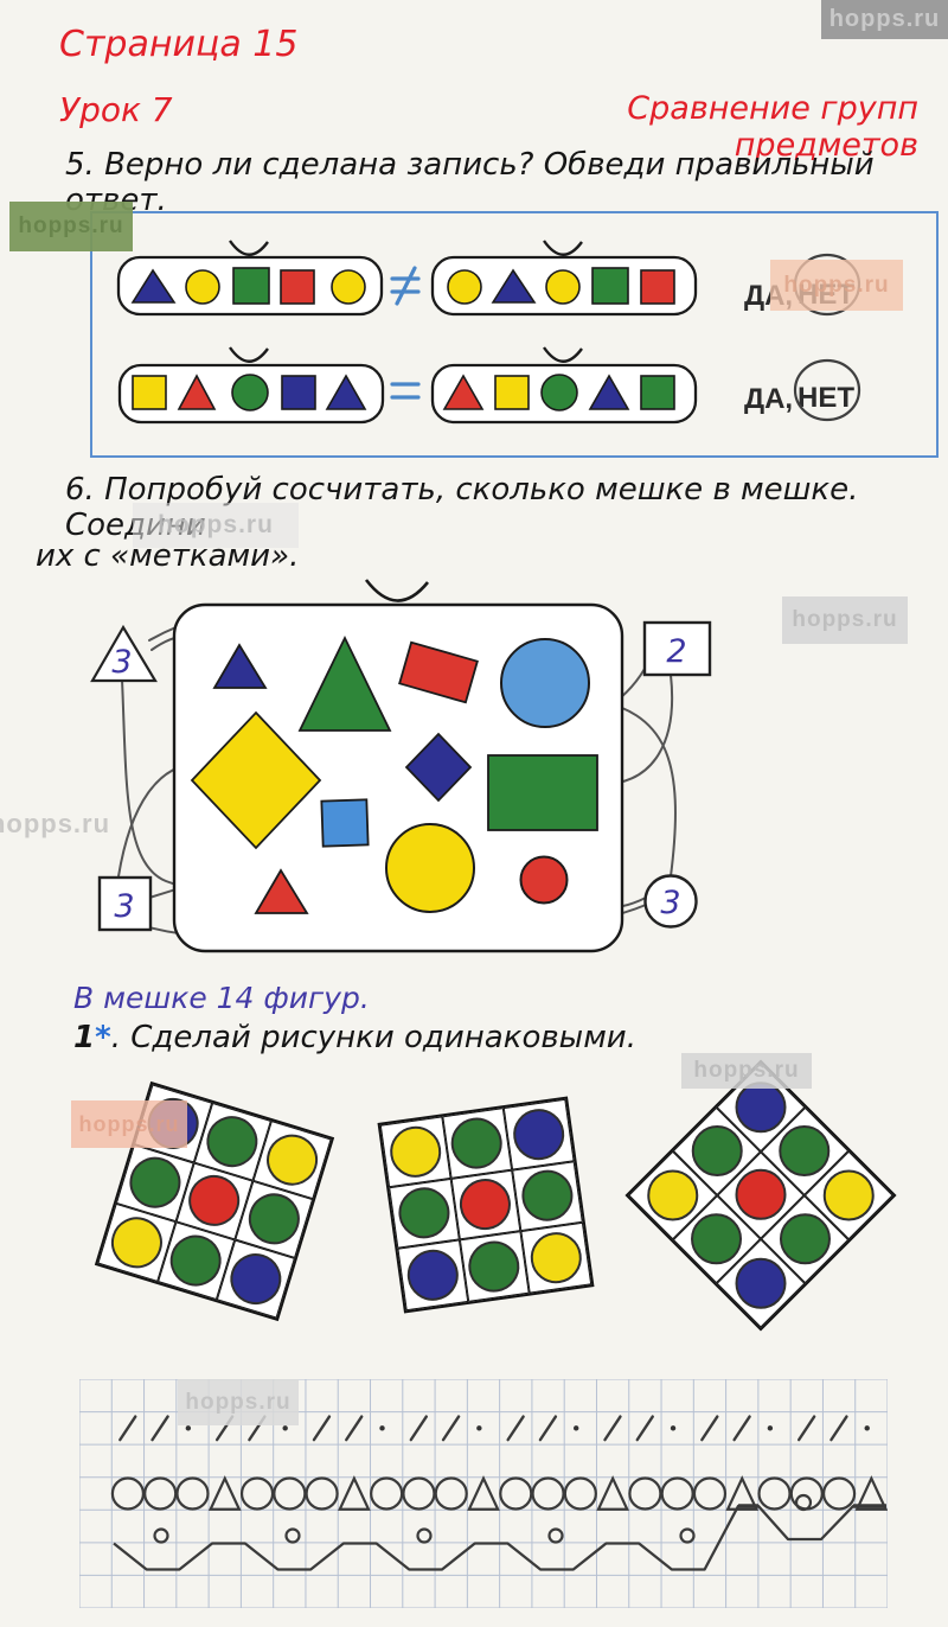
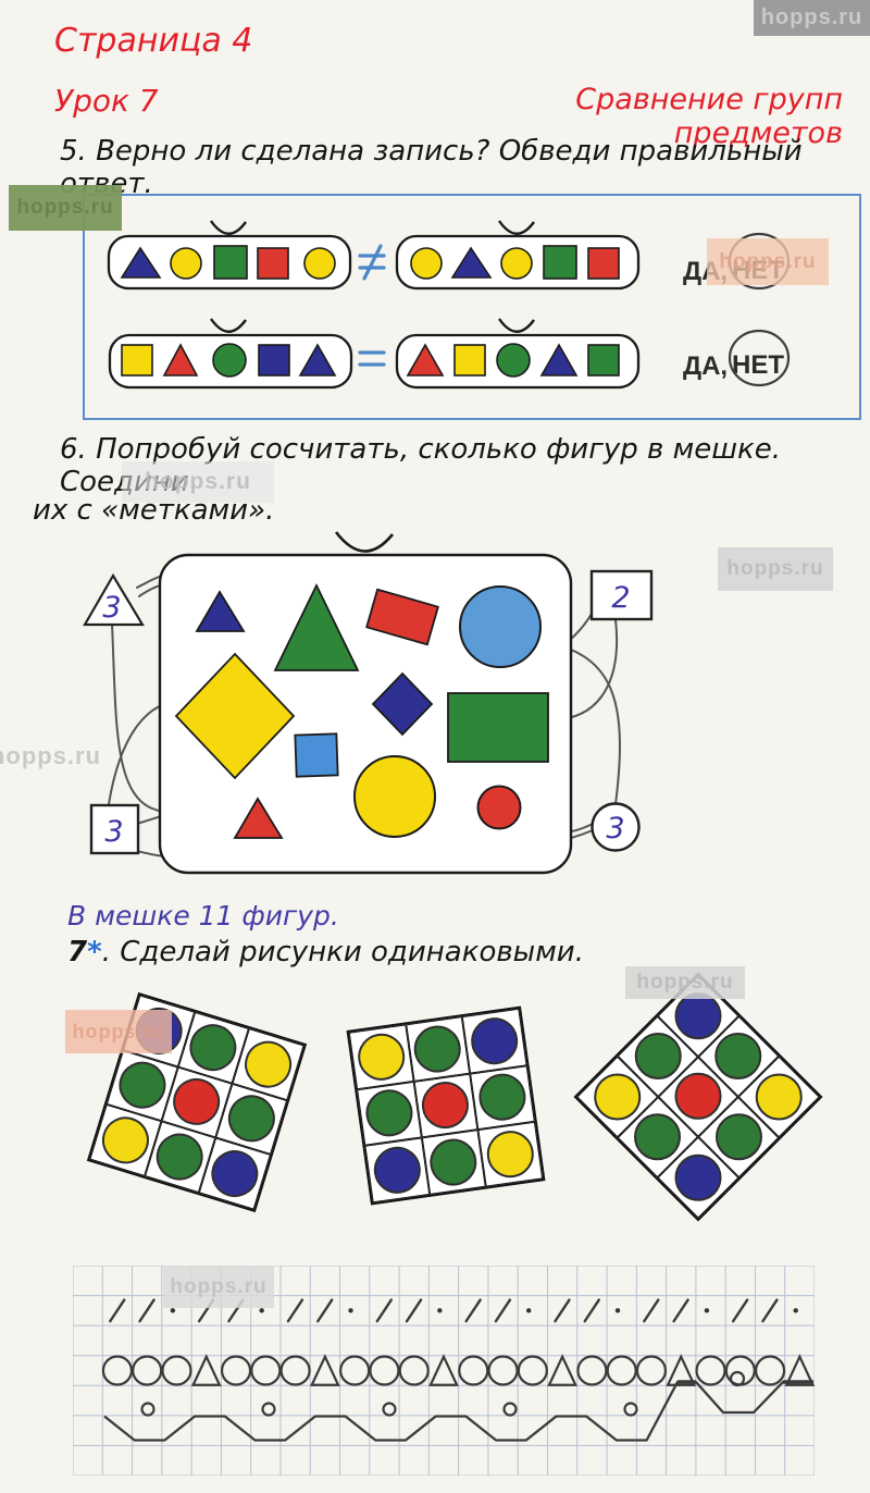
- Страница 15
+ Страница 4
  Урок 7
  Сравнение групп предметов
  5. Верно ли сделана запись? Обведи правильный ответ.
  ДА,
  НЕТ
  ДА,
  НЕТ
- 6. Попробуй сосчитать, сколько мешке в мешке. Соедини
+ 6. Попробуй сосчитать, сколько фигур в мешке. Соедини
  их с «метками».
  3
  2
  3
  3
- В мешке 14 фигур.
+ В мешке 11 фигур.
- 1*. Сделай рисунки одинаковыми.
+ 7*. Сделай рисунки одинаковыми.
  hopps.ru
  hopps.ru
  hopps.ru
  hopps.ru
  hopps.ru
  opps.ru
  hopps.ru
  hopps.ru
  hopps.ru
